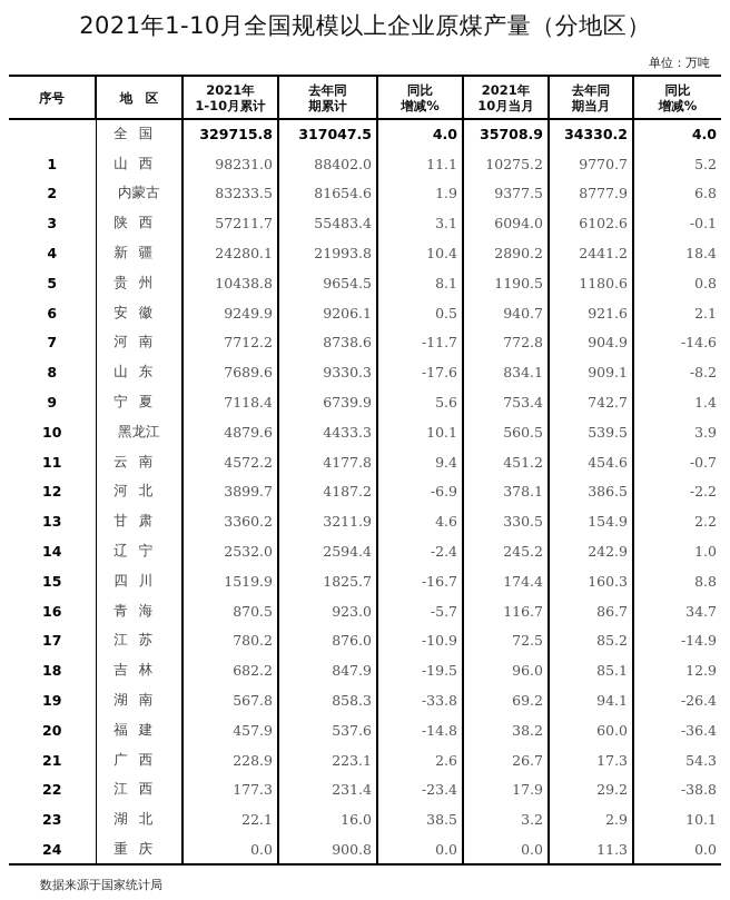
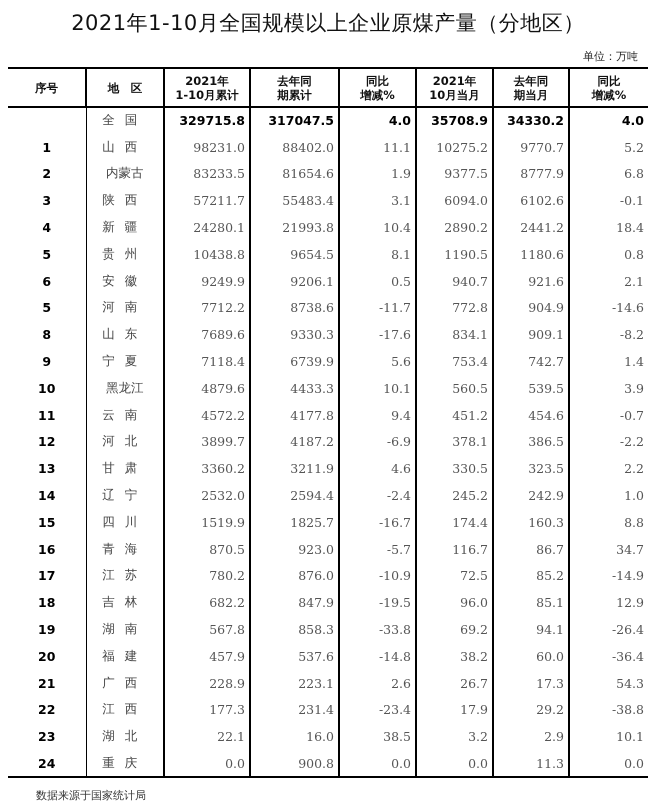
  2021年1-10月全国规模以上企业原煤产量（分地区）
  单位：万吨
  序号	地 区	2021年1-10月累计	去年同期累计	同比增减%	2021年10月当月	去年同期当月	同比增减%
  	全国	329715.8	317047.5	4.0	35708.9	34330.2	4.0
  1	山西	98231.0	88402.0	11.1	10275.2	9770.7	5.2
  2	内蒙古	83233.5	81654.6	1.9	9377.5	8777.9	6.8
  3	陕西	57211.7	55483.4	3.1	6094.0	6102.6	-0.1
  4	新疆	24280.1	21993.8	10.4	2890.2	2441.2	18.4
  5	贵州	10438.8	9654.5	8.1	1190.5	1180.6	0.8
  6	安徽	9249.9	9206.1	0.5	940.7	921.6	2.1
- 7	河南	7712.2	8738.6	-11.7	772.8	904.9	-14.6
+ 5	河南	7712.2	8738.6	-11.7	772.8	904.9	-14.6
  8	山东	7689.6	9330.3	-17.6	834.1	909.1	-8.2
  9	宁夏	7118.4	6739.9	5.6	753.4	742.7	1.4
  10	黑龙江	4879.6	4433.3	10.1	560.5	539.5	3.9
  11	云南	4572.2	4177.8	9.4	451.2	454.6	-0.7
  12	河北	3899.7	4187.2	-6.9	378.1	386.5	-2.2
- 13	甘肃	3360.2	3211.9	4.6	330.5	154.9	2.2
+ 13	甘肃	3360.2	3211.9	4.6	330.5	323.5	2.2
  14	辽宁	2532.0	2594.4	-2.4	245.2	242.9	1.0
  15	四川	1519.9	1825.7	-16.7	174.4	160.3	8.8
  16	青海	870.5	923.0	-5.7	116.7	86.7	34.7
  17	江苏	780.2	876.0	-10.9	72.5	85.2	-14.9
  18	吉林	682.2	847.9	-19.5	96.0	85.1	12.9
  19	湖南	567.8	858.3	-33.8	69.2	94.1	-26.4
  20	福建	457.9	537.6	-14.8	38.2	60.0	-36.4
  21	广西	228.9	223.1	2.6	26.7	17.3	54.3
  22	江西	177.3	231.4	-23.4	17.9	29.2	-38.8
  23	湖北	22.1	16.0	38.5	3.2	2.9	10.1
  24	重庆	0.0	900.8	0.0	0.0	11.3	0.0
  数据来源于国家统计局
